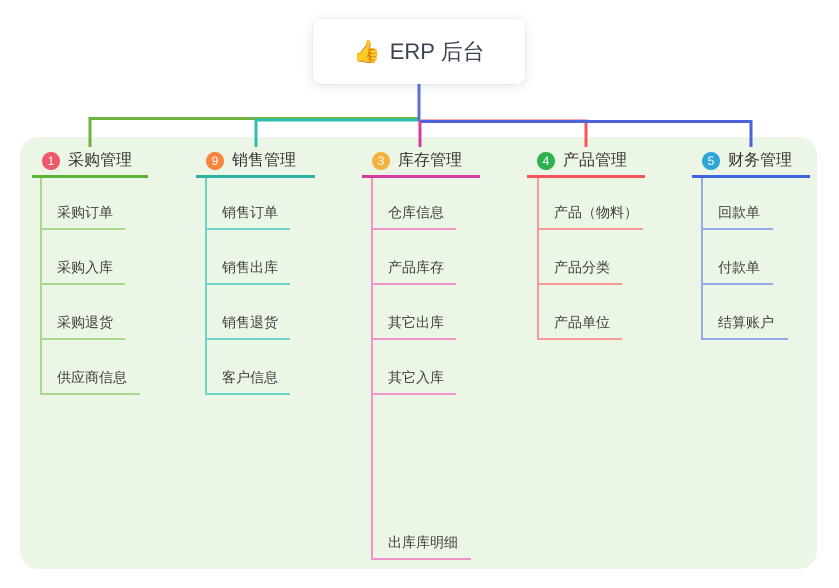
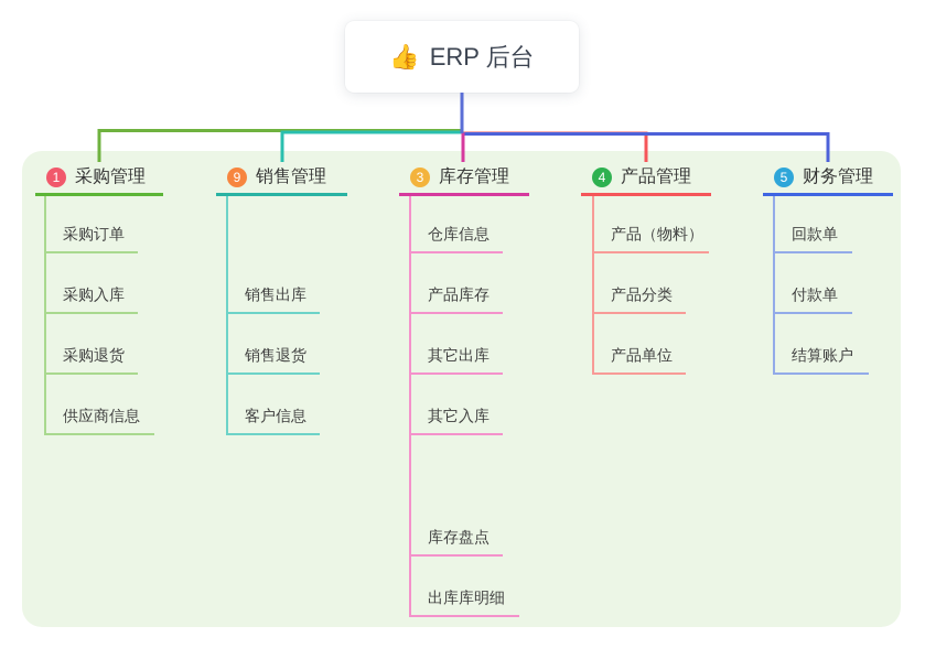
  👍
  ERP 后台
  1
  采购管理
  采购订单
  采购入库
  采购退货
  供应商信息
  9
  销售管理
- 销售订单
  销售出库
  销售退货
  客户信息
  3
  库存管理
  仓库信息
  产品库存
  其它出库
  其它入库
+ 库存盘点
  出库库明细
  4
  产品管理
  产品（物料）
  产品分类
  产品单位
  5
  财务管理
  回款单
  付款单
  结算账户
